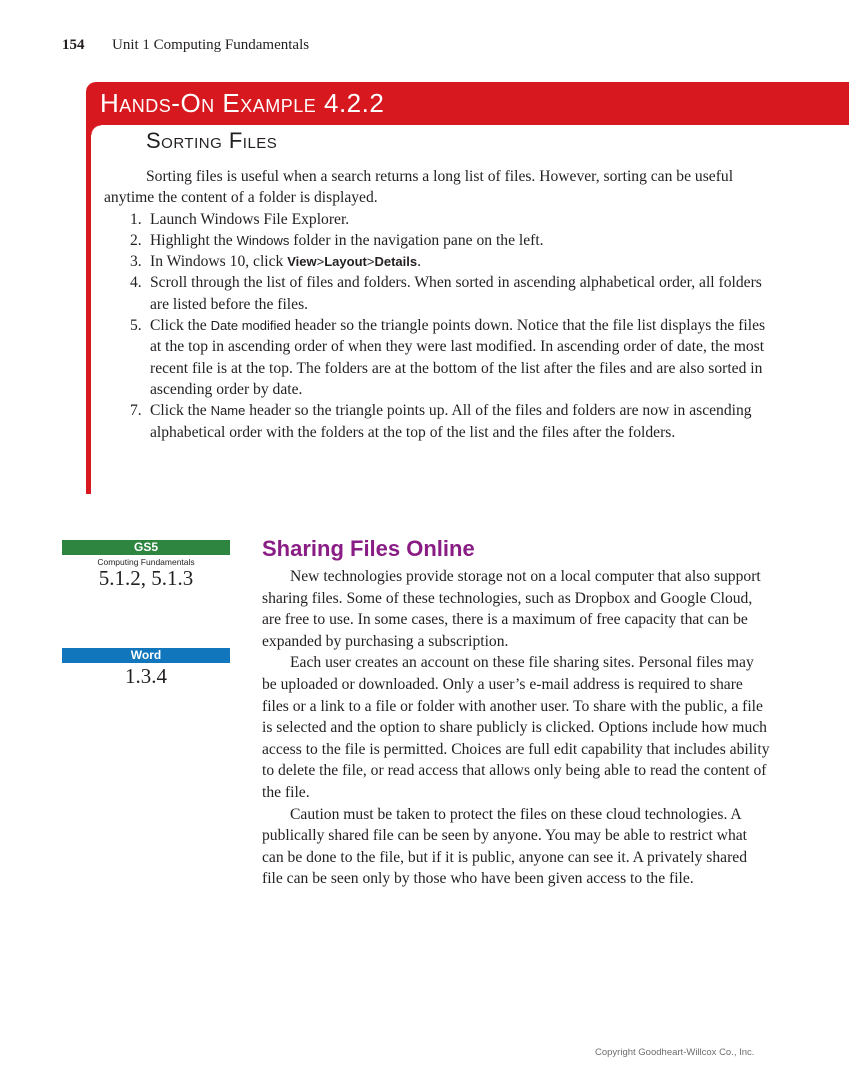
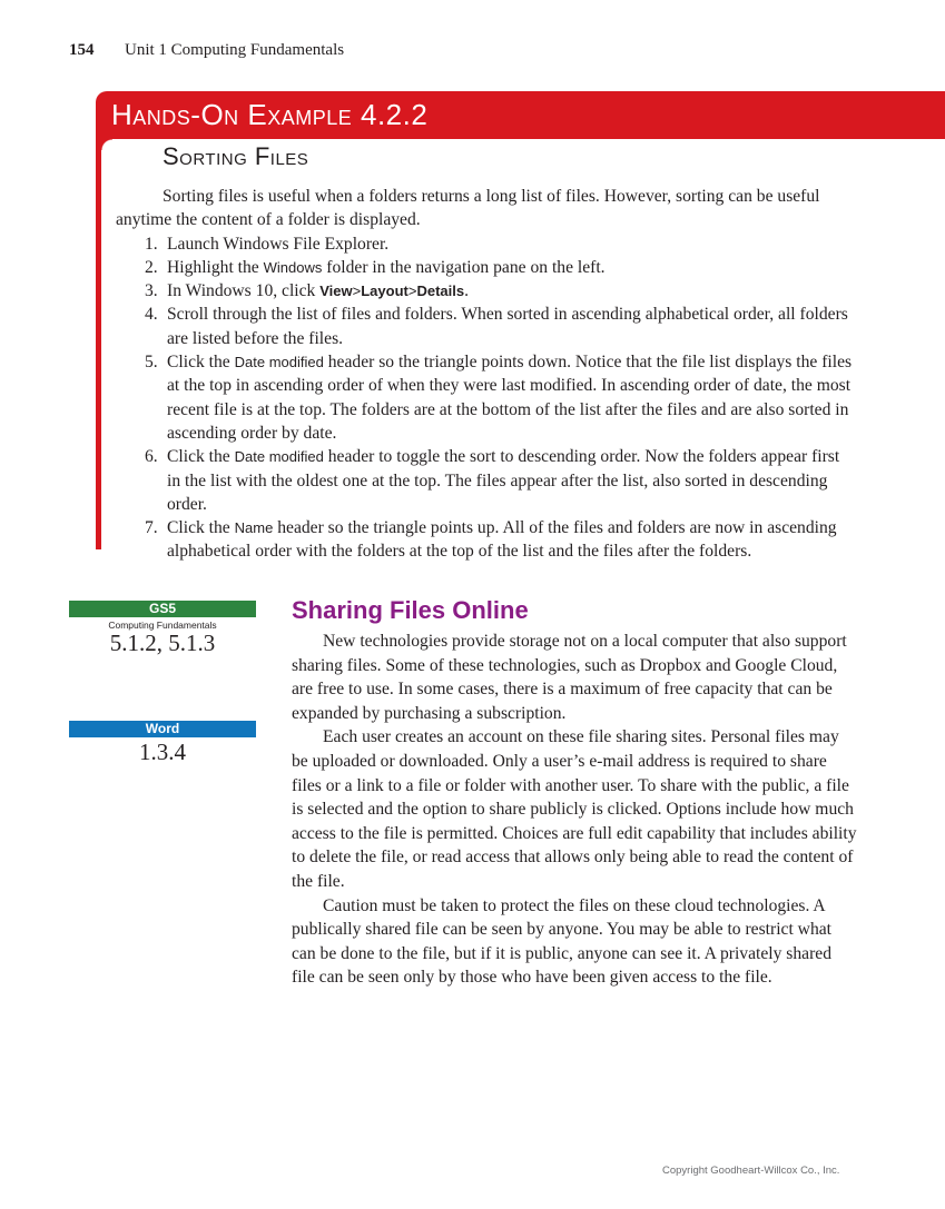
  154 Unit 1 Computing Fundamentals
  Hands-On Example 4.2.2
  Sorting Files
- Sorting files is useful when a search returns a long list of files. However, sorting can be useful anytime the content of a folder is displayed.
+ Sorting files is useful when a folders returns a long list of files. However, sorting can be useful anytime the content of a folder is displayed.
  1.
  Launch Windows File Explorer.
  2.
  Highlight the Windows folder in the navigation pane on the left.
  3.
  In Windows 10, click View>Layout>Details.
  4.
  Scroll through the list of files and folders. When sorted in ascending alphabetical order, all folders are listed before the files.
  5.
  Click the Date modified header so the triangle points down. Notice that the file list displays the files at the top in ascending order of when they were last modified. In ascending order of date, the most recent file is at the top. The folders are at the bottom of the list after the files and are also sorted in ascending order by date.
+ 6.
+ Click the Date modified header to toggle the sort to descending order. Now the folders appear first in the list with the oldest one at the top. The files appear after the list, also sorted in descending order.
  7.
  Click the Name header so the triangle points up. All of the files and folders are now in ascending alphabetical order with the folders at the top of the list and the files after the folders.
  GS5
  Computing Fundamentals
  5.1.2, 5.1.3
  Word
  1.3.4
  Sharing Files Online
  New technologies provide storage not on a local computer that also support sharing files. Some of these technologies, such as Dropbox and Google Cloud, are free to use. In some cases, there is a maximum of free capacity that can be expanded by purchasing a subscription.
  Each user creates an account on these file sharing sites. Personal files may be uploaded or downloaded. Only a user’s e-mail address is required to share files or a link to a file or folder with another user. To share with the public, a file is selected and the option to share publicly is clicked. Options include how much access to the file is permitted. Choices are full edit capability that includes ability to delete the file, or read access that allows only being able to read the content of the file.
  Caution must be taken to protect the files on these cloud technologies. A publically shared file can be seen by anyone. You may be able to restrict what can be done to the file, but if it is public, anyone can see it. A privately shared file can be seen only by those who have been given access to the file.
  Copyright Goodheart-Willcox Co., Inc.
